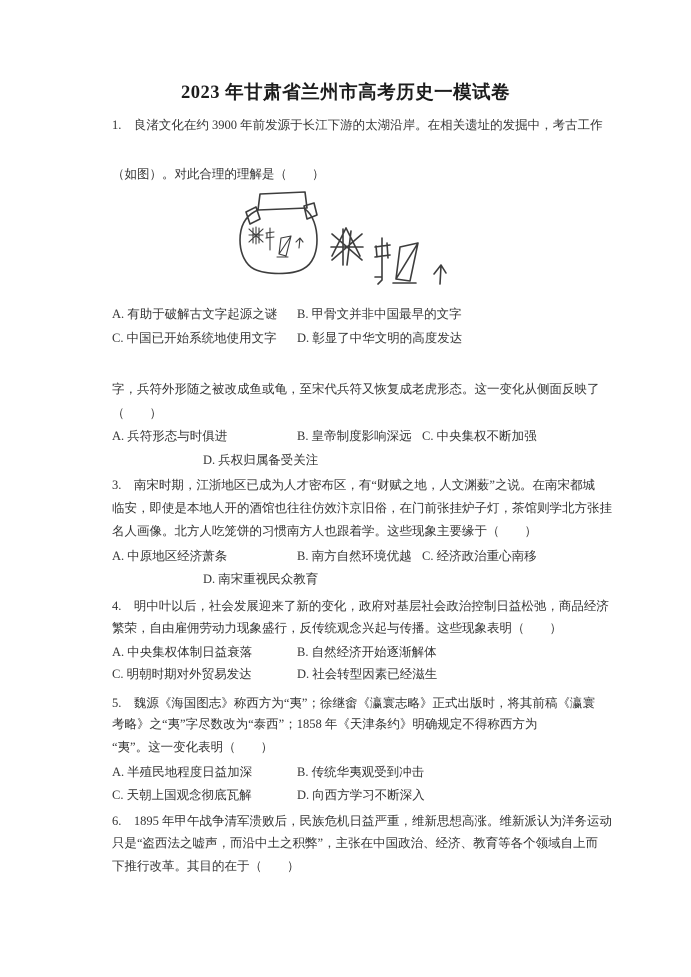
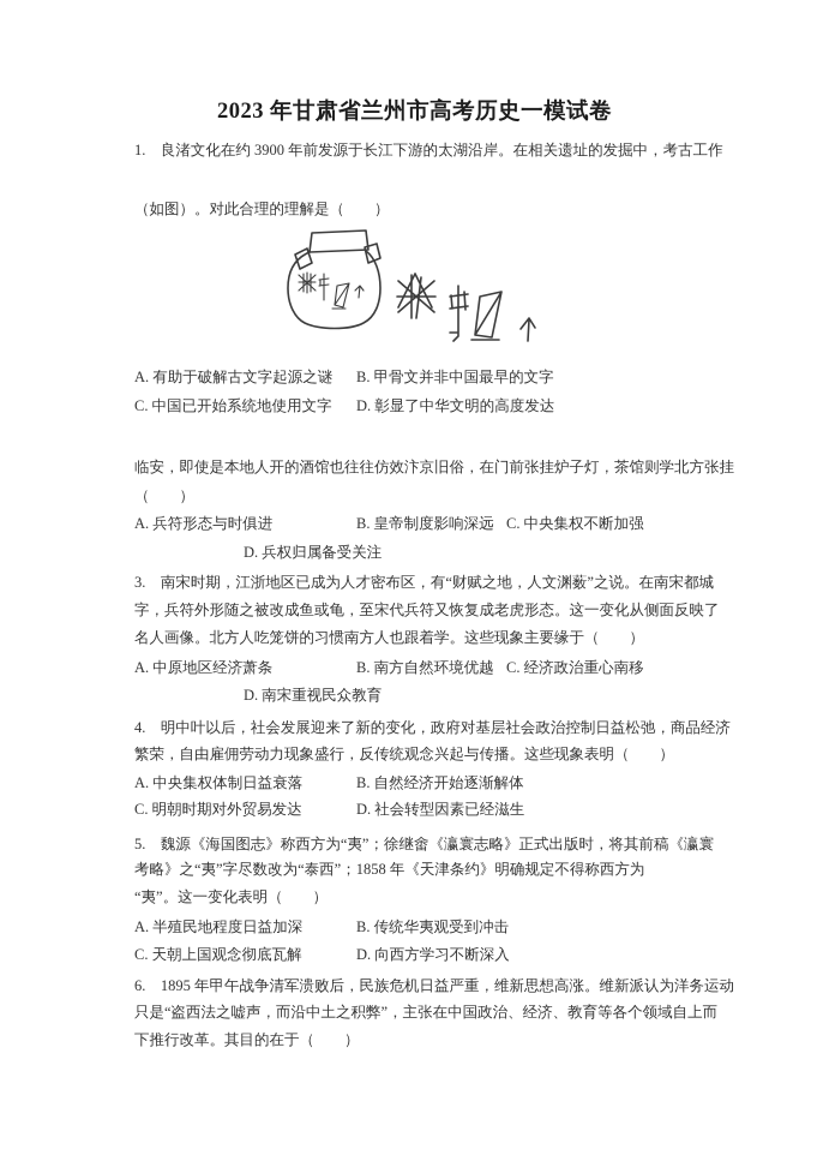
  2023 年甘肃省兰州市高考历史一模试卷
  1. 良渚文化在约 3900 年前发源于长江下游的太湖沿岸。在相关遗址的发掘中，考古工作
  （如图）。对此合理的理解是（ ）
  A. 有助于破解古文字起源之谜
  B. 甲骨文并非中国最早的文字
  C. 中国已开始系统地使用文字
  D. 彰显了中华文明的高度发达
- 字，兵符外形随之被改成鱼或龟，至宋代兵符又恢复成老虎形态。这一变化从侧面反映了
+ 临安，即使是本地人开的酒馆也往往仿效汴京旧俗，在门前张挂炉子灯，茶馆则学北方张挂
  （ ）
  A. 兵符形态与时俱进
  B. 皇帝制度影响深远
  C. 中央集权不断加强
  D. 兵权归属备受关注
  3. 南宋时期，江浙地区已成为人才密布区，有“财赋之地，人文渊薮”之说。在南宋都城
- 临安，即使是本地人开的酒馆也往往仿效汴京旧俗，在门前张挂炉子灯，茶馆则学北方张挂
+ 字，兵符外形随之被改成鱼或龟，至宋代兵符又恢复成老虎形态。这一变化从侧面反映了
  名人画像。北方人吃笼饼的习惯南方人也跟着学。这些现象主要缘于（ ）
  A. 中原地区经济萧条
  B. 南方自然环境优越
  C. 经济政治重心南移
  D. 南宋重视民众教育
  4. 明中叶以后，社会发展迎来了新的变化，政府对基层社会政治控制日益松弛，商品经济
  繁荣，自由雇佣劳动力现象盛行，反传统观念兴起与传播。这些现象表明（ ）
  A. 中央集权体制日益衰落
  B. 自然经济开始逐渐解体
  C. 明朝时期对外贸易发达
  D. 社会转型因素已经滋生
  5. 魏源《海国图志》称西方为“夷”；徐继畬《瀛寰志略》正式出版时，将其前稿《瀛寰
  考略》之“夷”字尽数改为“泰西”；1858 年《天津条约》明确规定不得称西方为
  “夷”。这一变化表明（ ）
  A. 半殖民地程度日益加深
  B. 传统华夷观受到冲击
  C. 天朝上国观念彻底瓦解
  D. 向西方学习不断深入
  6. 1895 年甲午战争清军溃败后，民族危机日益严重，维新思想高涨。维新派认为洋务运动
  只是“盗西法之嘘声，而沿中土之积弊”，主张在中国政治、经济、教育等各个领域自上而
  下推行改革。其目的在于（ ）
